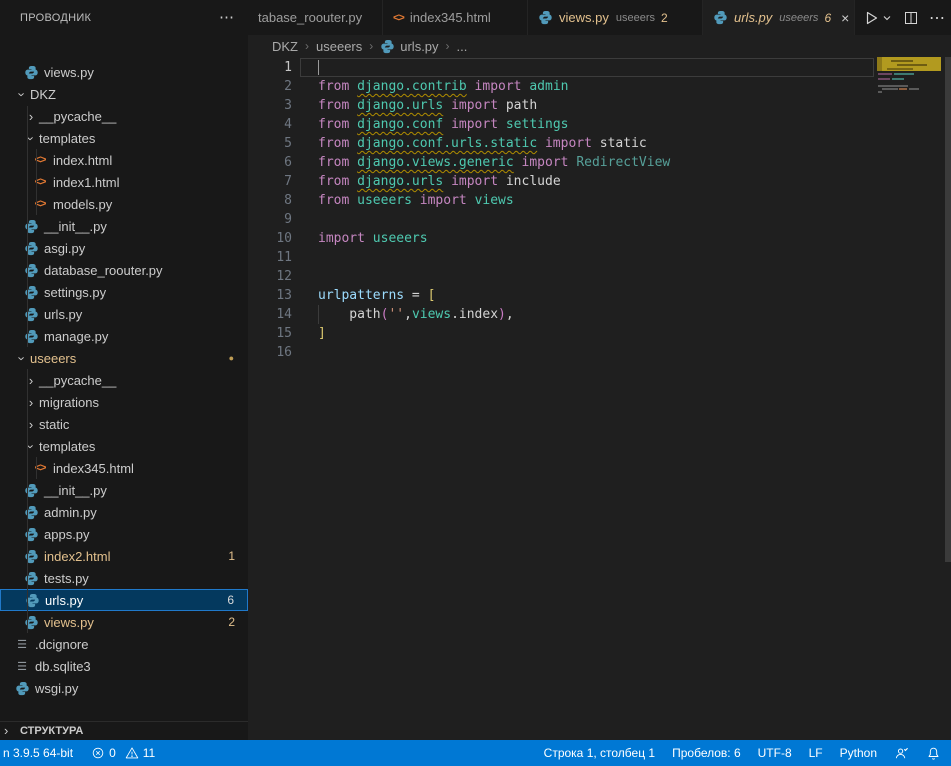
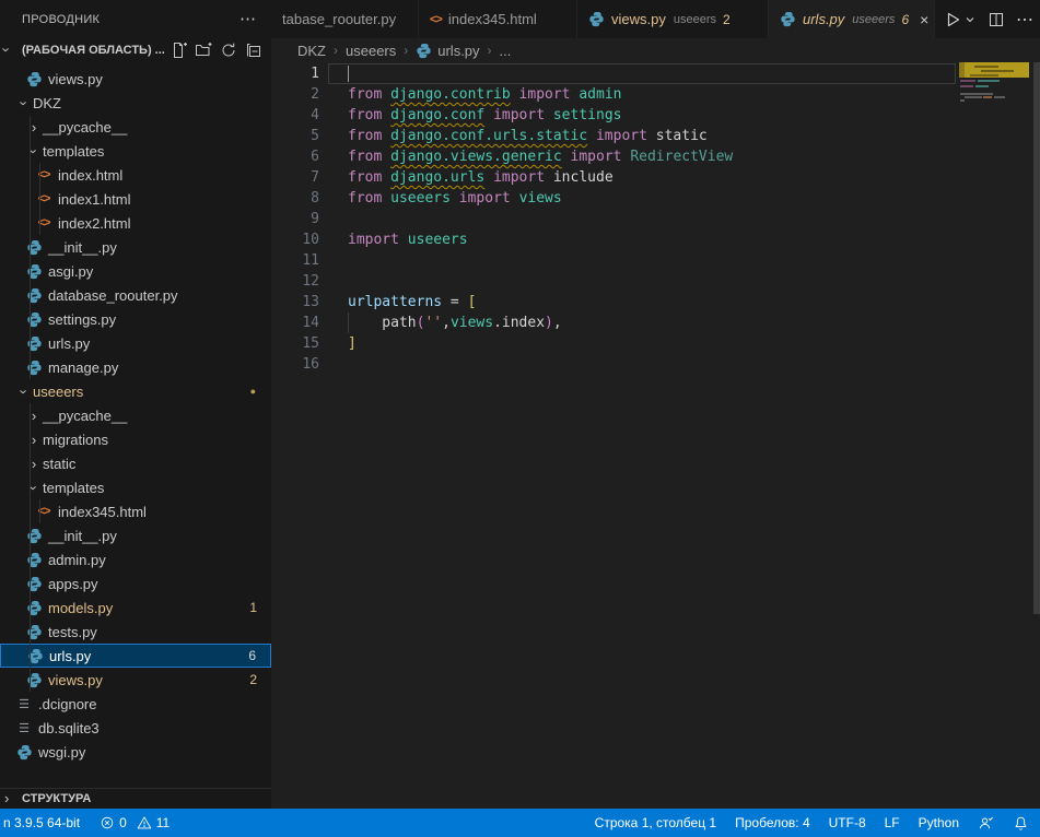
  ПРОВОДНИК
  ⋯
+ (РАБОЧАЯ ОБЛАСТЬ) ...
  views.py
  DKZ
  ›
  __pycache__
  templates
  <>
  index.html
  <>
  index1.html
  <>
- models.py
+ index2.html
  __init__.py
  asgi.py
  database_roouter.py
  settings.py
  urls.py
  manage.py
  useeers
  ●
  ›
  __pycache__
  ›
  migrations
  ›
  static
  templates
  <>
  index345.html
  __init__.py
  admin.py
  apps.py
- index2.html
+ models.py
  1
  tests.py
  urls.py
  6
  views.py
  2
  ☰
  .dcignore
  ☰
  db.sqlite3
  wsgi.py
  ›
  СТРУКТУРА
  tabase_roouter.py
  <>
  index345.html
  views.py
  useeers
  2
  urls.py
  useeers
  6
  ×
  ⋯
  DKZ
  ›
  useeers
  ›
  urls.py
  ›
  ...
  1
  2
  from django.contrib import admin
- 3
- from django.urls import path
  4
  from django.conf import settings
  5
  from django.conf.urls.static import static
  6
  from django.views.generic import RedirectView
  7
  from django.urls import include
  8
  from useeers import views
  9
  10
  import useeers
  11
  12
  13
  urlpatterns = [
  14
  path('',views.index),
  15
  ]
  16
  n 3.9.5 64-bit
  0
  11
  Строка 1, столбец 1
- Пробелов: 6
+ Пробелов: 4
  UTF-8
  LF
  Python
